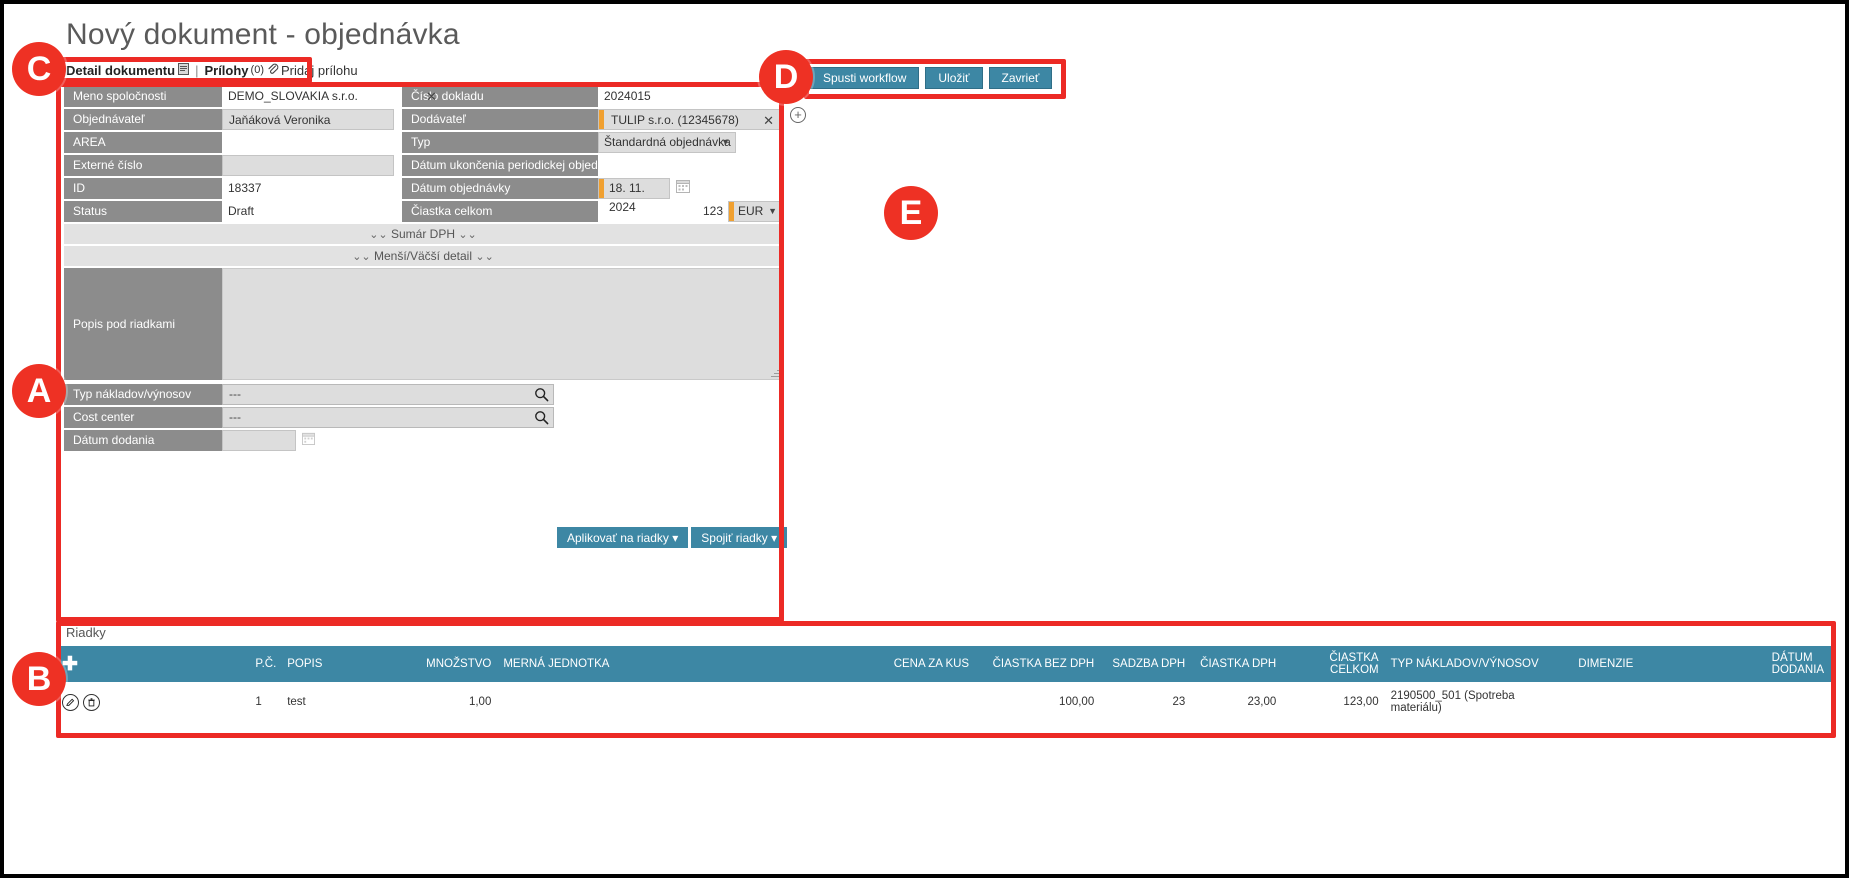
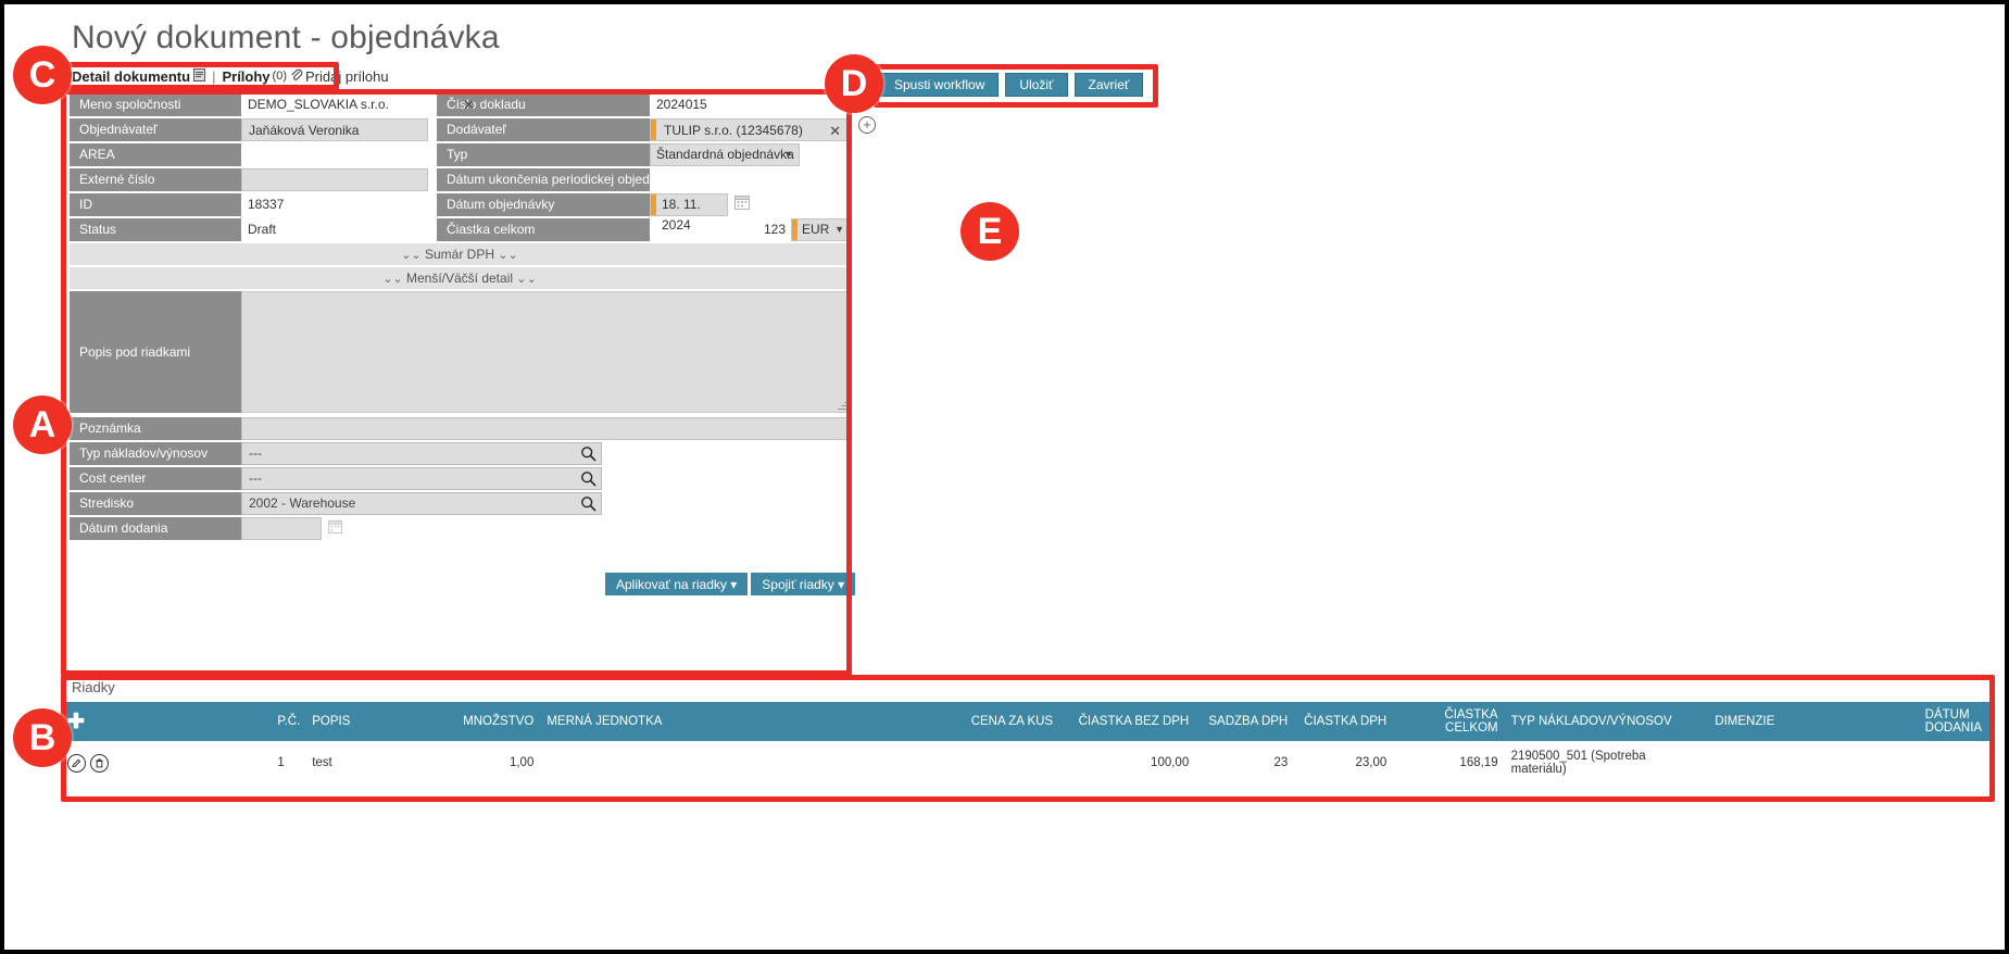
  Nový dokument - objednávka
  Detail dokumentu
  |
  Prílohy
  (0)
  Pridaj prílohu
  Spusti workflow
  Uložiť
  Zavrieť
  Meno spoločnosti
  DEMO_SLOVAKIA s.r.o.
  Číslo dokladu
  2024015
  Objednávateľ
  Jaňáková Veronika
  ✕
  Dodávateľ
  TULIP s.r.o. (12345678)
  ✕
  AREA
  Typ
  Štandardná objednávka
  ▼
  Externé číslo
  Dátum ukončenia periodickej objed
  ID
  18337
  Dátum objednávky
  18. 11. 2024
  Status
  Draft
  Čiastka celkom
  123
  EUR
  ▼
  ⌄⌄ Sumár DPH ⌄⌄
  ⌄⌄ Menší/Väčší detail ⌄⌄
  Popis pod riadkami
+ Poznámka
  Typ nákladov/výnosov
  ---
  Cost center
  ---
+ Stredisko
+ 2002 - Warehouse
  Dátum dodania
  +
  Aplikovať na riadky ▾
  Spojiť riadky ▾
  Riadky
  ✚	P.Č.	POPIS	MNOŽSTVO	MERNÁ JEDNOTKA	CENA ZA KUS	ČIASTKA BEZ DPH	SADZBA DPH	ČIASTKA DPH	ČIASTKA CELKOM	TYP NÁKLADOV/VÝNOSOV	DIMENZIE	DÁTUM DODANIA
- 	1	test	1,00			100,00	23	23,00	123,00	2190500_501 (Spotreba materiálu)
+ 	1	test	1,00			100,00	23	23,00	168,19	2190500_501 (Spotreba materiálu)
  A
  B
  C
  D
  E
